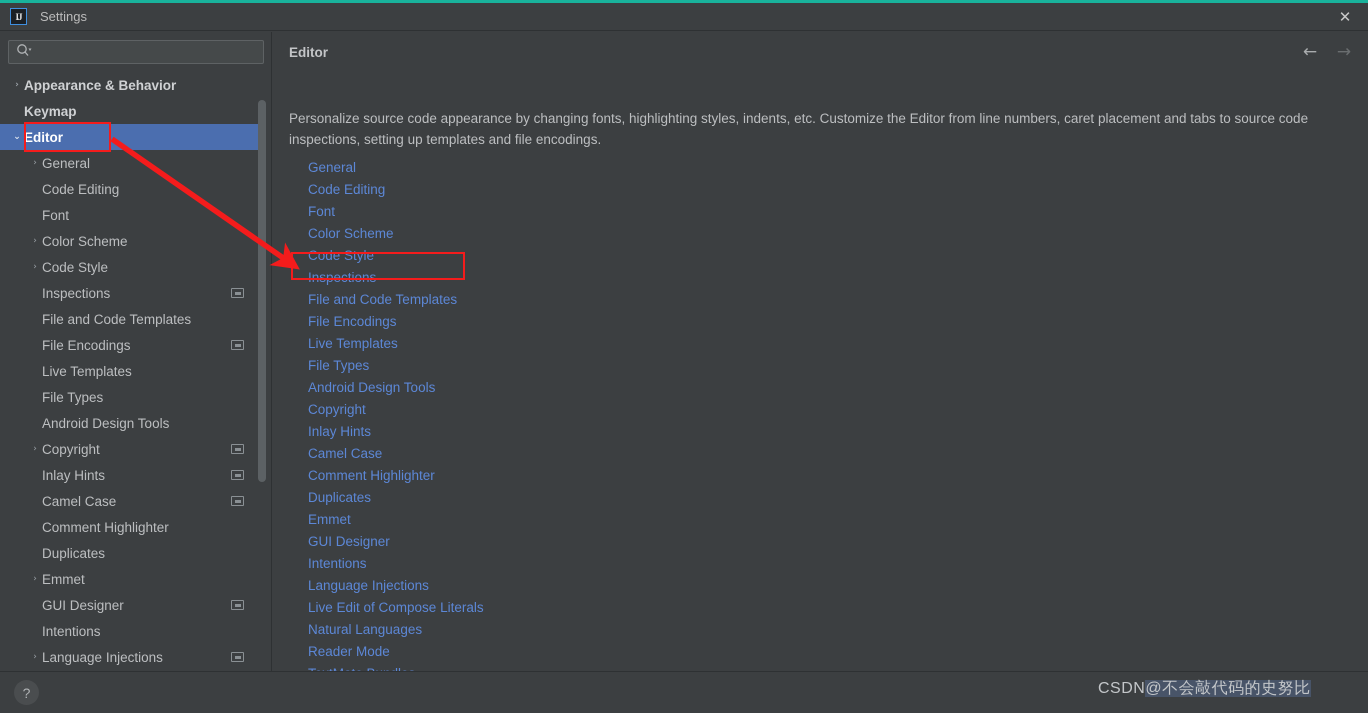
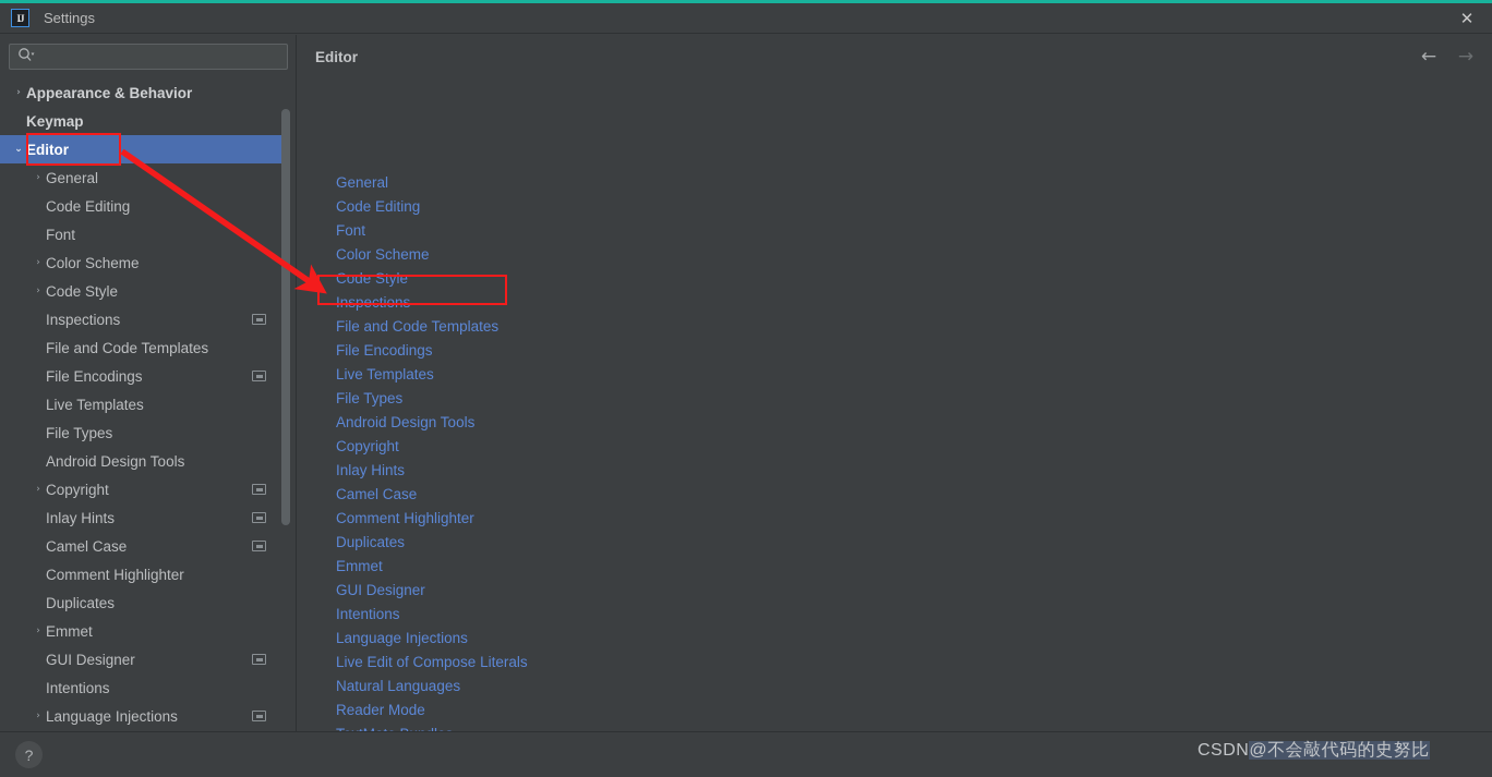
  IJ
  Settings
  ✕
  ›
  Appearance & Behavior
  Keymap
  ⌄
  Editor
  ›
  General
  Code Editing
  Font
  ›
  Color Scheme
  ›
  Code Style
  Inspections
  File and Code Templates
  File Encodings
  Live Templates
  File Types
  Android Design Tools
  ›
  Copyright
  Inlay Hints
  Camel Case
  Comment Highlighter
  Duplicates
  ›
  Emmet
  GUI Designer
  Intentions
  ›
  Language Injections
  Editor
  ←
  →
- Personalize source code appearance by changing fonts, highlighting styles, indents, etc. Customize the Editor from line numbers, caret placement and tabs to source code inspections, setting up templates and file encodings.
  General
  Code Editing
  Font
  Color Scheme
  Code Style
  Inspections
  File and Code Templates
  File Encodings
  Live Templates
  File Types
  Android Design Tools
  Copyright
  Inlay Hints
  Camel Case
  Comment Highlighter
  Duplicates
  Emmet
  GUI Designer
  Intentions
  Language Injections
  Live Edit of Compose Literals
  Natural Languages
  Reader Mode
  ?
  CSDN@不会敲代码的史努比
